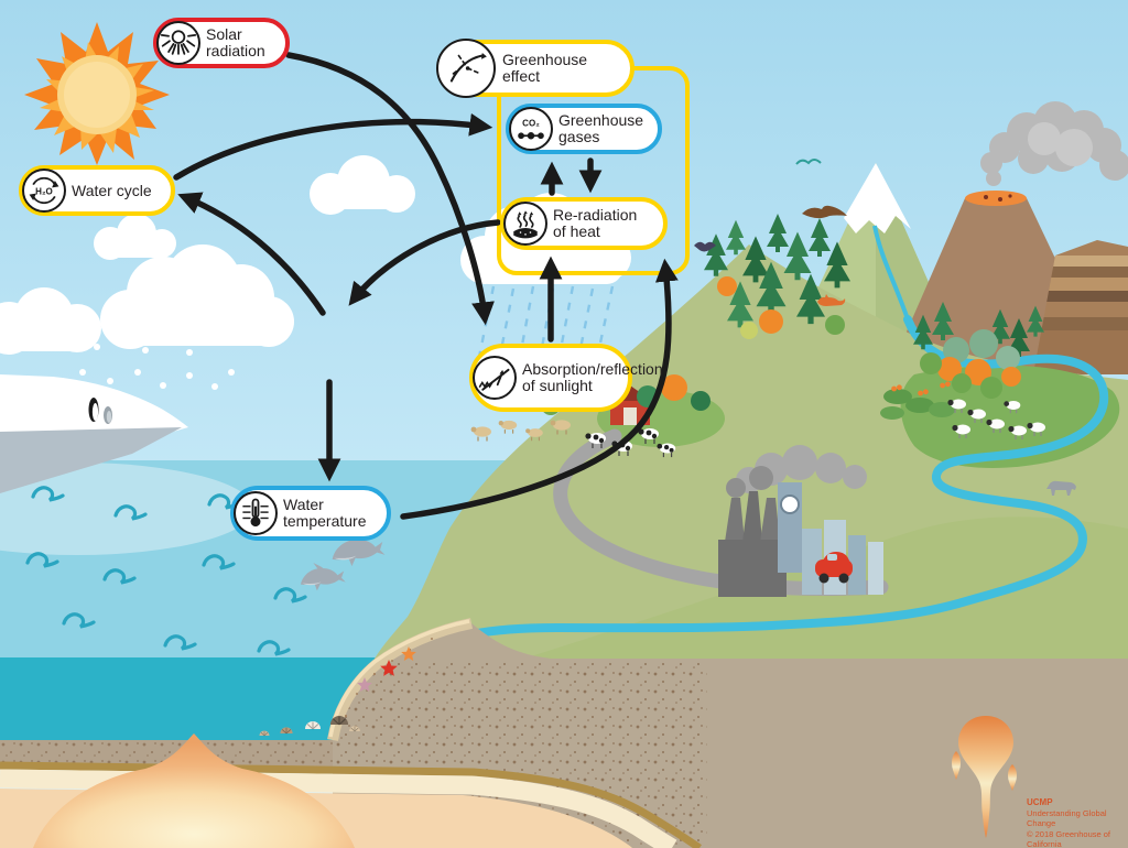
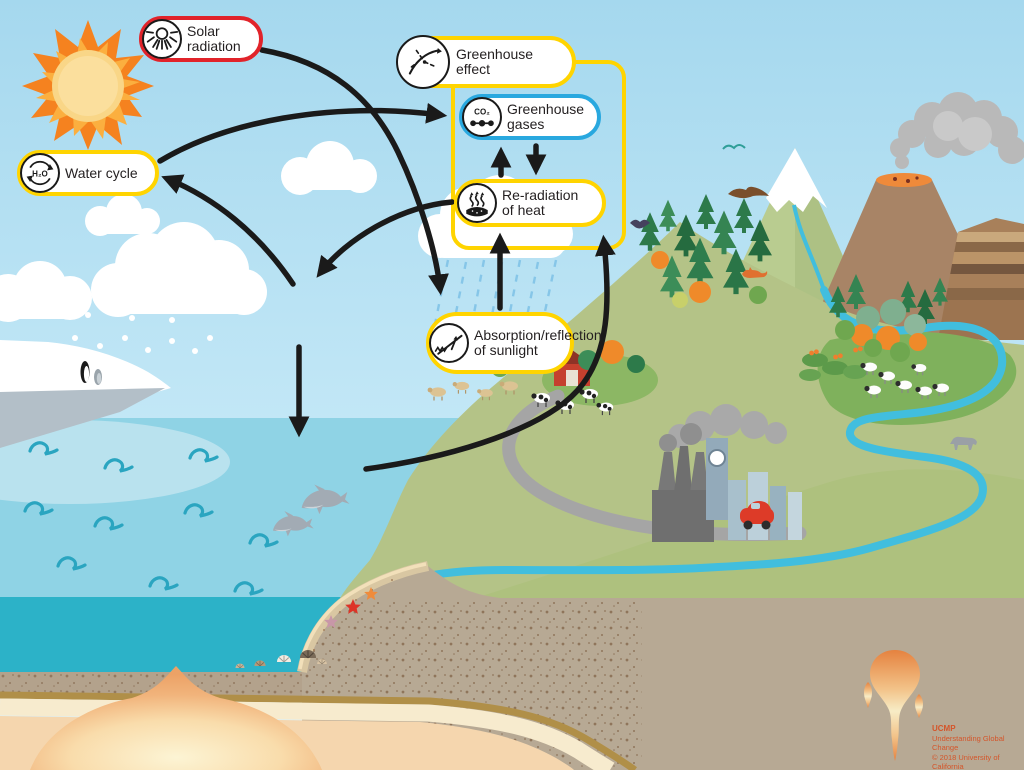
  Solar radiation
  H₂O
  Water cycle
  Greenhouse effect
  CO₂
  Greenhouse gases
  Re-radiation of heat
  Absorption/reflection of sunlight
- Water temperature
  UCMP
  Understanding Global Change
- © 2018 Greenhouse of California
+ © 2018 University of California
